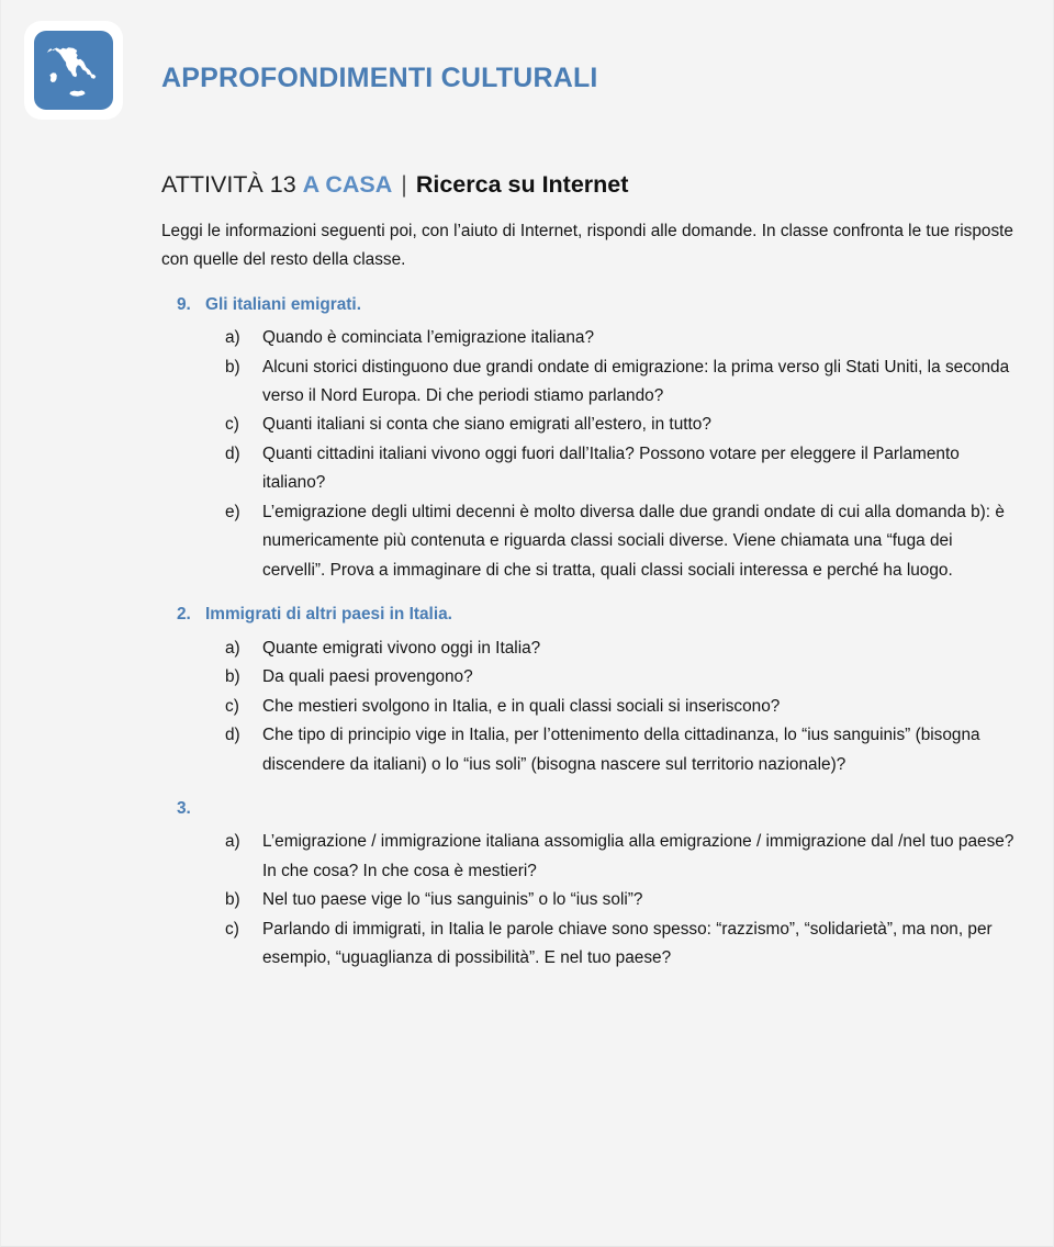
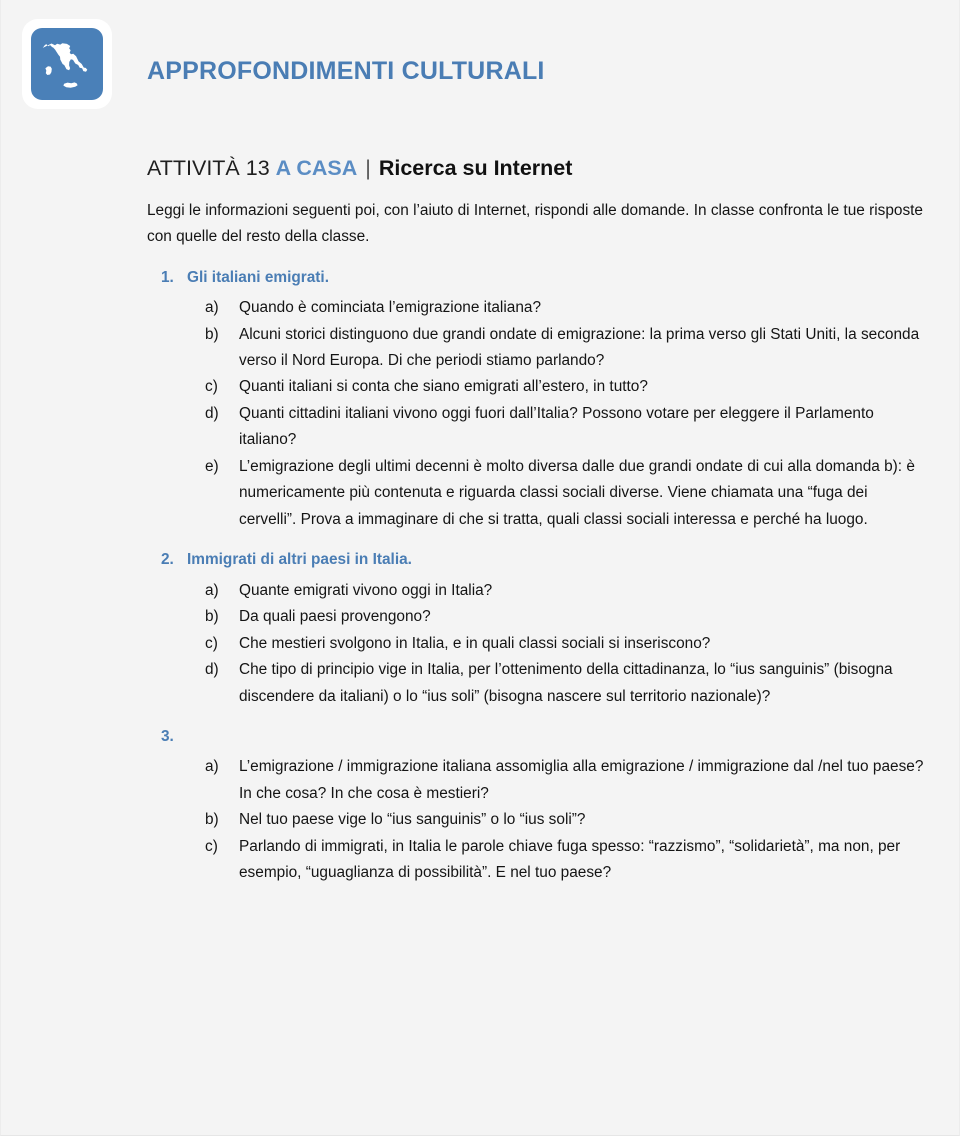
  APPROFONDIMENTI CULTURALI
  ATTIVITÀ 13 A CASA | Ricerca su Internet
  Leggi le informazioni seguenti poi, con l’aiuto di Internet, rispondi alle domande. In classe confronta le tue risposte con quelle del resto della classe.
- 9.
+ 1.
  Gli italiani emigrati.
  a)
  Quando è cominciata l’emigrazione italiana?
  b)
  Alcuni storici distinguono due grandi ondate di emigrazione: la prima verso gli Stati Uniti, la seconda verso il Nord Europa. Di che periodi stiamo parlando?
  c)
  Quanti italiani si conta che siano emigrati all’estero, in tutto?
  d)
  Quanti cittadini italiani vivono oggi fuori dall’Italia? Possono votare per eleggere il Parlamento italiano?
  e)
  L’emigrazione degli ultimi decenni è molto diversa dalle due grandi ondate di cui alla domanda b): è numericamente più contenuta e riguarda classi sociali diverse. Viene chiamata una “fuga dei cervelli”. Prova a immaginare di che si tratta, quali classi sociali interessa e perché ha luogo.
  2.
  Immigrati di altri paesi in Italia.
  a)
  Quante emigrati vivono oggi in Italia?
  b)
  Da quali paesi provengono?
  c)
  Che mestieri svolgono in Italia, e in quali classi sociali si inseriscono?
  d)
  Che tipo di principio vige in Italia, per l’ottenimento della cittadinanza, lo “ius sanguinis” (bisogna discendere da italiani) o lo “ius soli” (bisogna nascere sul territorio nazionale)?
  3.
  a)
  L’emigrazione / immigrazione italiana assomiglia alla emigrazione / immigrazione dal /nel tuo paese? In che cosa? In che cosa è mestieri?
  b)
  Nel tuo paese vige lo “ius sanguinis” o lo “ius soli”?
  c)
- Parlando di immigrati, in Italia le parole chiave sono spesso: “razzismo”, “solidarietà”, ma non, per esempio, “uguaglianza di possibilità”. E nel tuo paese?
+ Parlando di immigrati, in Italia le parole chiave fuga spesso: “razzismo”, “solidarietà”, ma non, per esempio, “uguaglianza di possibilità”. E nel tuo paese?
